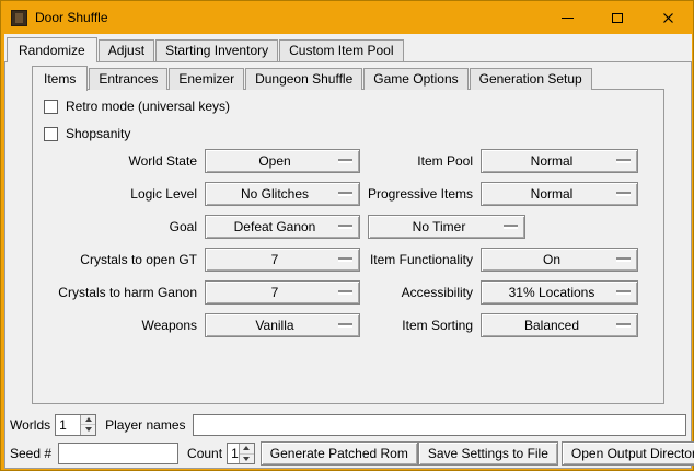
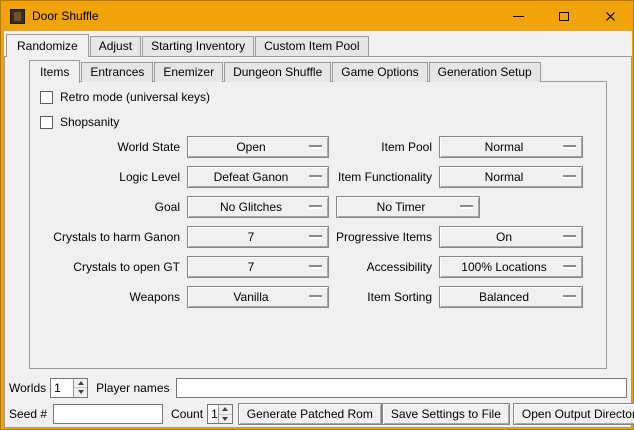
  Door Shuffle
  Randomize
  Adjust
  Starting Inventory
  Custom Item Pool
  Items
  Entrances
  Enemizer
  Dungeon Shuffle
  Game Options
  Generation Setup
  Retro mode (universal keys)
  Shopsanity
  World State
  Open
  Item Pool
  Normal
  Logic Level
- No Glitches
+ Defeat Ganon
- Progressive Items
+ Item Functionality
  Normal
  Goal
- Defeat Ganon
+ No Glitches
  No Timer
- Crystals to open GT
+ Crystals to harm Ganon
  7
- Item Functionality
+ Progressive Items
  On
- Crystals to harm Ganon
+ Crystals to open GT
  7
  Accessibility
- 31% Locations
+ 100% Locations
  Weapons
  Vanilla
  Item Sorting
  Balanced
  Worlds
  1
  Player names
  Seed #
  Count
  1
  Generate Patched Rom
  Save Settings to File
  Open Output Directo
